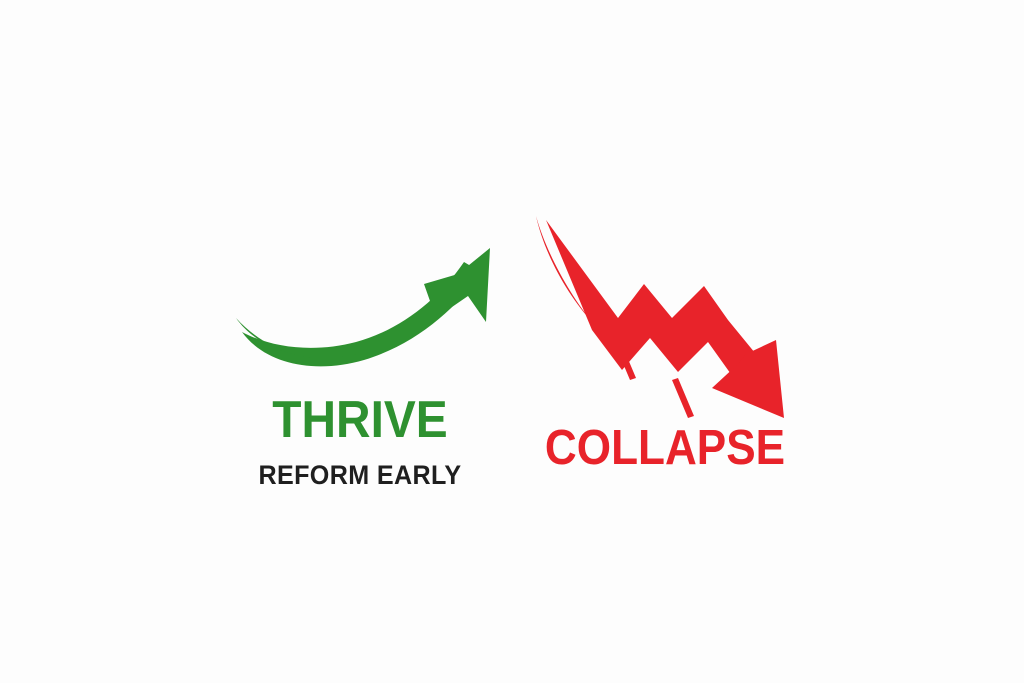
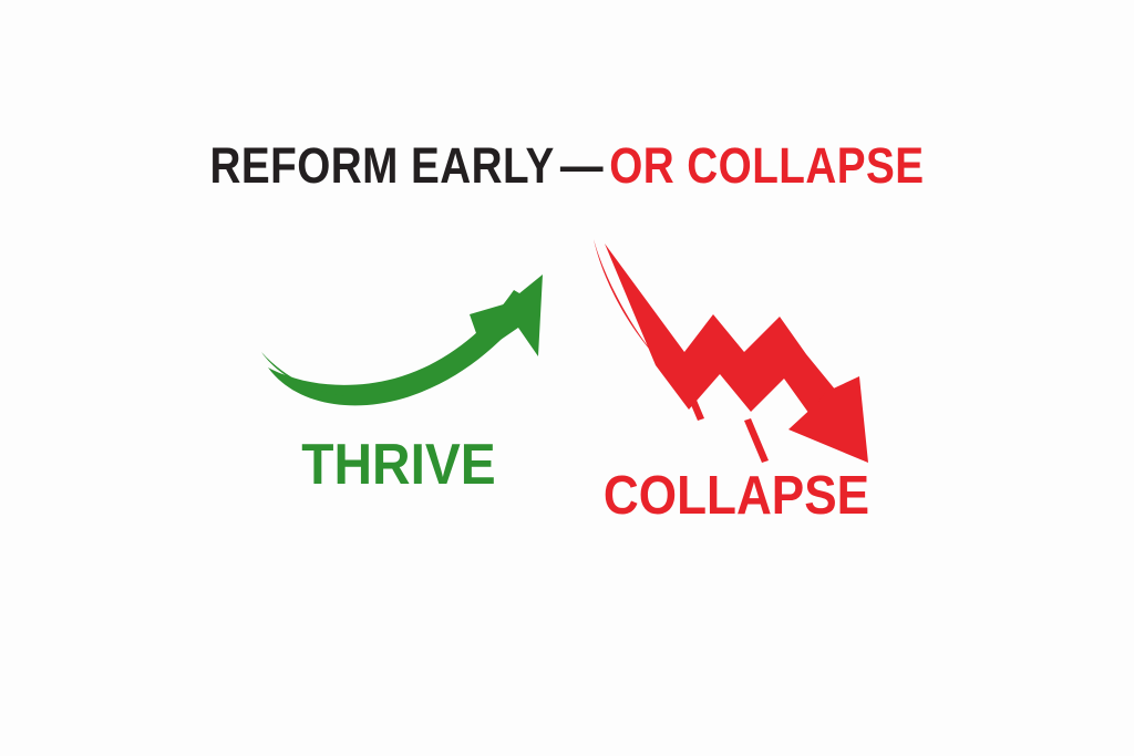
+ REFORM EARLY—OR COLLAPSE
  THRIVE
- REFORM EARLY
  COLLAPSE
